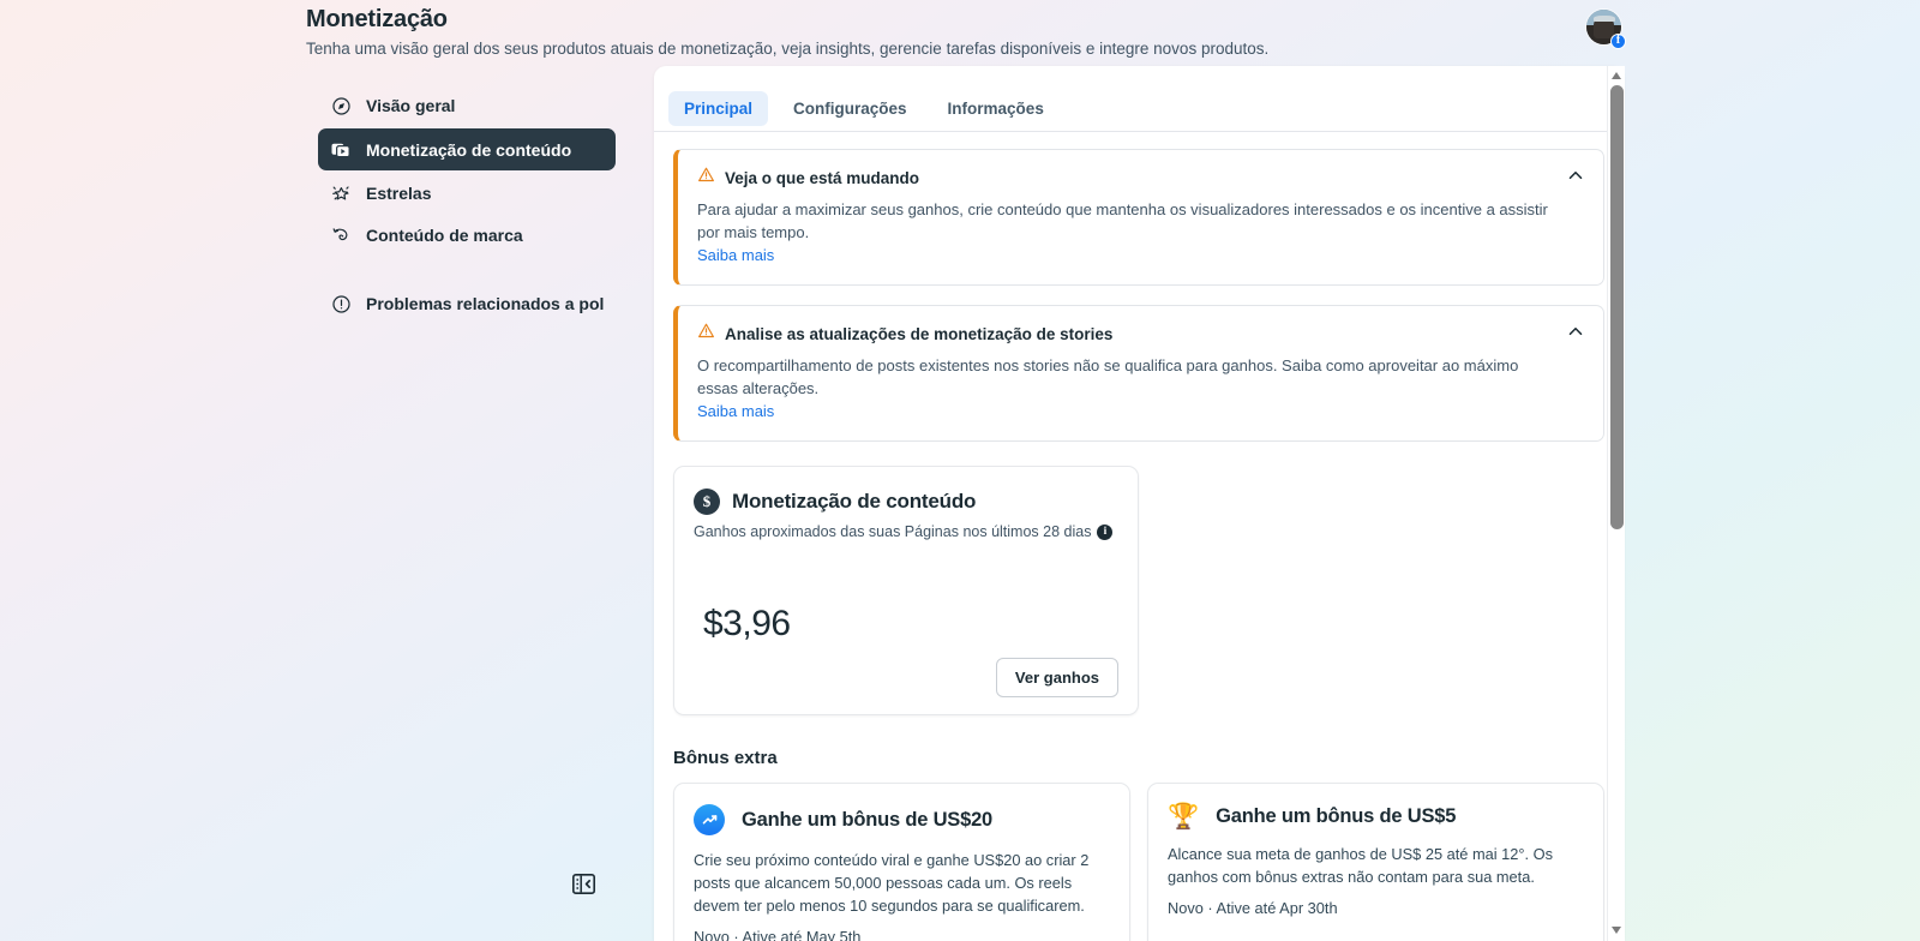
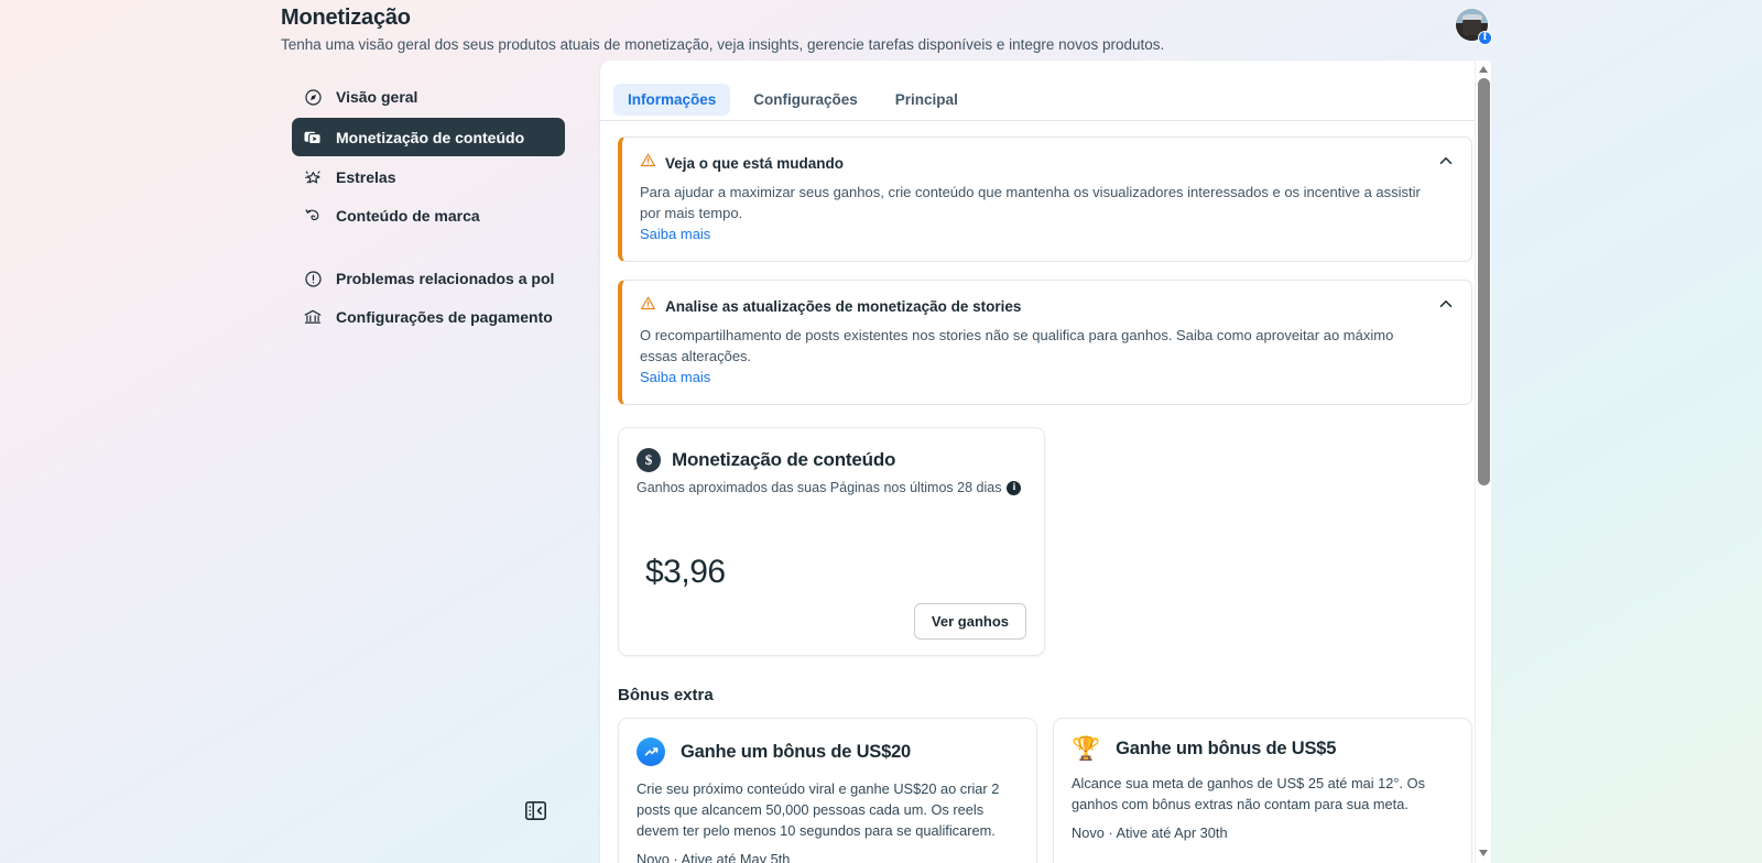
  Monetização
  Tenha uma visão geral dos seus produtos atuais de monetização, veja insights, gerencie tarefas disponíveis e integre novos produtos.
  f
  Visão geral
  Monetização de conteúdo
  Estrelas
  Conteúdo de marca
  Problemas relacionados a pol
+ Configurações de pagamento
- Principal
+ Informações
  Configurações
- Informações
+ Principal
  Veja o que está mudando
  Para ajudar a maximizar seus ganhos, crie conteúdo que mantenha os visualizadores interessados e os incentive a assistir por mais tempo.
  Saiba mais
  Analise as atualizações de monetização de stories
  O recompartilhamento de posts existentes nos stories não se qualifica para ganhos. Saiba como aproveitar ao máximo essas alterações.
  Saiba mais
  $
  Monetização de conteúdo
  Ganhos aproximados das suas Páginas nos últimos 28 dias
  i
  $3,96
  Ver ganhos
  Bônus extra
  Ganhe um bônus de US$20
  Crie seu próximo conteúdo viral e ganhe US$20 ao criar 2 posts que alcancem 50,000 pessoas cada um. Os reels devem ter pelo menos 10 segundos para se qualificarem.
  Novo · Ative até May 5th
  🏆
  Ganhe um bônus de US$5
  Alcance sua meta de ganhos de US$ 25 até mai 12°. Os ganhos com bônus extras não contam para sua meta.
  Novo · Ative até Apr 30th
